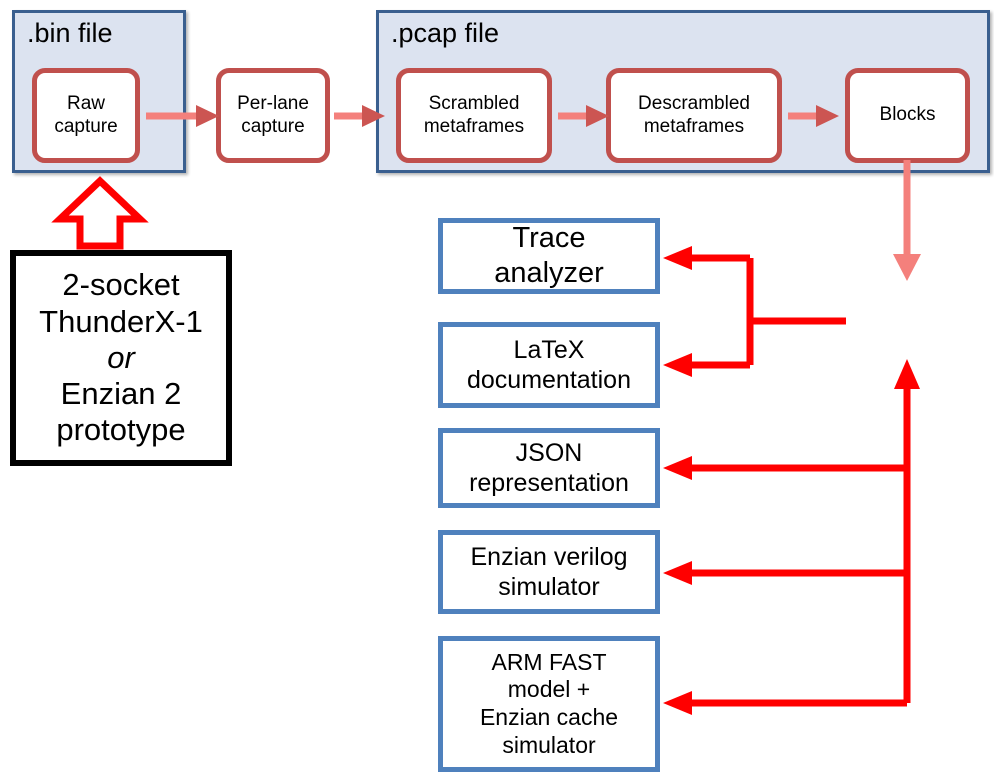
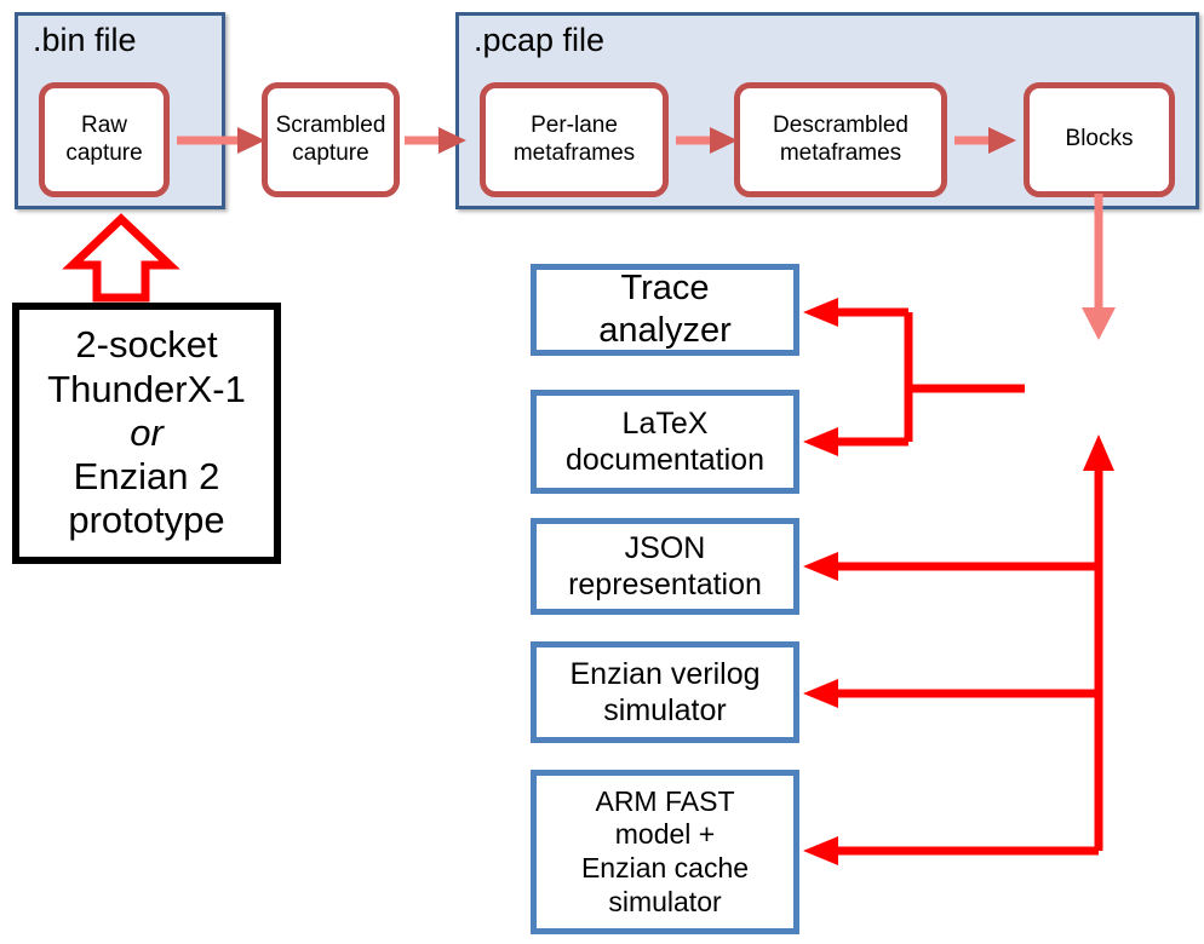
  .bin file
  Raw
  capture
- Per-lane
+ Scrambled
  capture
  .pcap file
- Scrambled
+ Per-lane
  metaframes
  Descrambled
  metaframes
  Blocks
  2-socket
  ThunderX-1
  or
  Enzian 2
  prototype
  Trace
  analyzer
  LaTeX
  documentation
  JSON
  representation
  Enzian verilog
  simulator
  ARM FAST
  model +
  Enzian cache
  simulator
